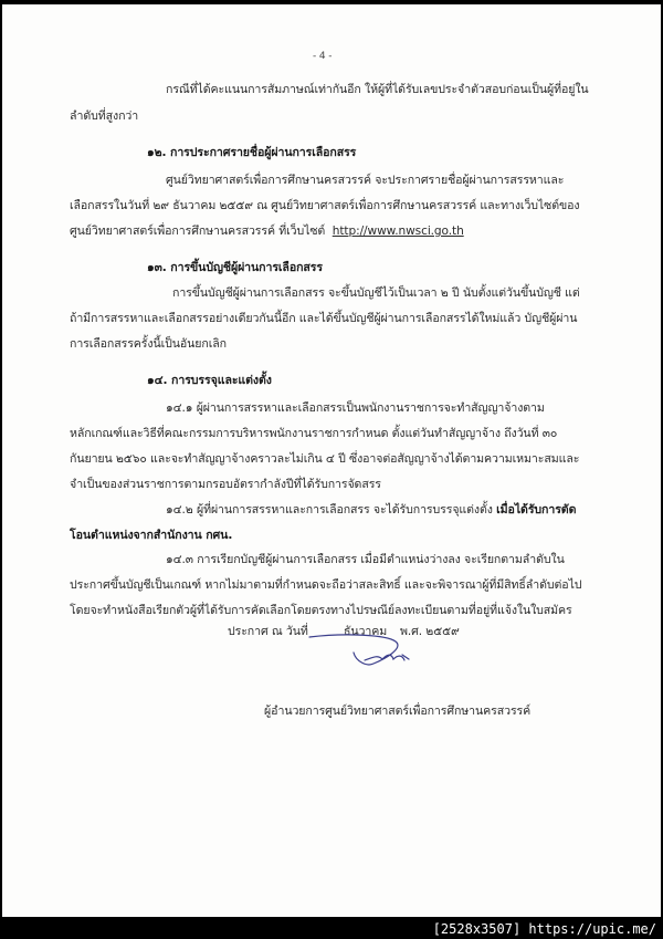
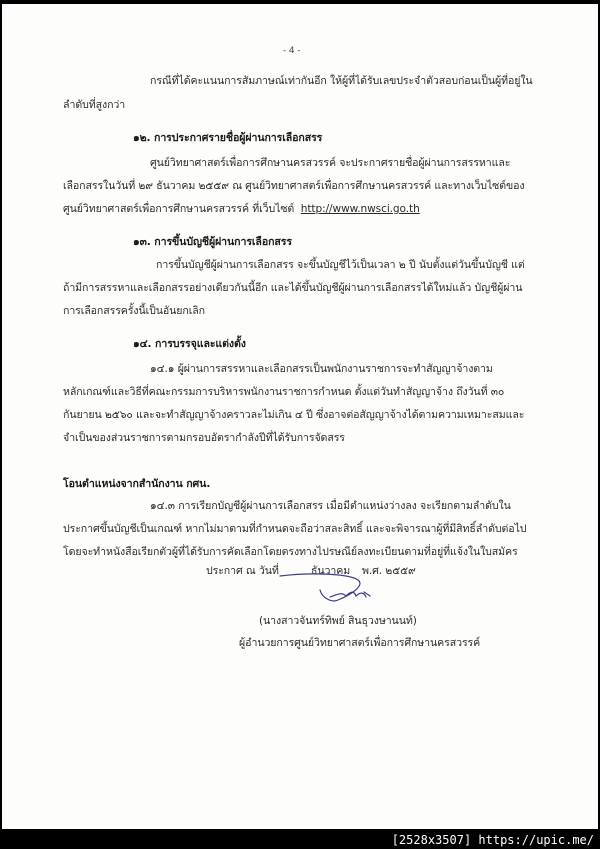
  - 4 -
  กรณีที่ได้คะแนนการสัมภาษณ์เท่ากันอีก ให้ผู้ที่ได้รับเลขประจำตัวสอบก่อนเป็นผู้ที่อยู่ใน
  ลำดับที่สูงกว่า
  ๑๒. การประกาศรายชื่อผู้ผ่านการเลือกสรร
  ศูนย์วิทยาศาสตร์เพื่อการศึกษานครสวรรค์ จะประกาศรายชื่อผู้ผ่านการสรรหาและ
  เลือกสรรในวันที่ ๒๙ ธันวาคม ๒๕๕๙ ณ ศูนย์วิทยาศาสตร์เพื่อการศึกษานครสวรรค์ และทางเว็บไซต์ของ
  ศูนย์วิทยาศาสตร์เพื่อการศึกษานครสวรรค์ ที่เว็บไซต์ http://www.nwsci.go.th
  ๑๓. การขึ้นบัญชีผู้ผ่านการเลือกสรร
  การขึ้นบัญชีผู้ผ่านการเลือกสรร จะขึ้นบัญชีไว้เป็นเวลา ๒ ปี นับตั้งแต่วันขึ้นบัญชี แต่
  ถ้ามีการสรรหาและเลือกสรรอย่างเดียวกันนี้อีก และได้ขึ้นบัญชีผู้ผ่านการเลือกสรรได้ใหม่แล้ว บัญชีผู้ผ่าน
  การเลือกสรรครั้งนี้เป็นอันยกเลิก
  ๑๔. การบรรจุและแต่งตั้ง
  ๑๔.๑ ผู้ผ่านการสรรหาและเลือกสรรเป็นพนักงานราชการจะทำสัญญาจ้างตาม
  หลักเกณฑ์และวิธีที่คณะกรรมการบริหารพนักงานราชการกำหนด ตั้งแต่วันทำสัญญาจ้าง ถึงวันที่ ๓๐
  กันยายน ๒๕๖๐ และจะทำสัญญาจ้างคราวละไม่เกิน ๔ ปี ซึ่งอาจต่อสัญญาจ้างได้ตามความเหมาะสมและ
  จำเป็นของส่วนราชการตามกรอบอัตรากำลังปีที่ได้รับการจัดสรร
- ๑๔.๒ ผู้ที่ผ่านการสรรหาและการเลือกสรร จะได้รับการบรรจุแต่งตั้ง เมื่อได้รับการตัด
  โอนตำแหน่งจากสำนักงาน กศน.
  ๑๔.๓ การเรียกบัญชีผู้ผ่านการเลือกสรร เมื่อมีตำแหน่งว่างลง จะเรียกตามลำดับใน
  ประกาศขึ้นบัญชีเป็นเกณฑ์ หากไม่มาตามที่กำหนดจะถือว่าสละสิทธิ์ และจะพิจารณาผู้ที่มีสิทธิ์ลำดับต่อไป
  โดยจะทำหนังสือเรียกตัวผู้ที่ได้รับการคัดเลือกโดยตรงทางไปรษณีย์ลงทะเบียนตามที่อยู่ที่แจ้งในใบสมัคร
  ประกาศ ณ วันที่
  ธันวาคม
  พ.ศ. ๒๕๕๙
+ (นางสาวจันทร์ทิพย์ สินธุวงษานนท์)
  ผู้อำนวยการศูนย์วิทยาศาสตร์เพื่อการศึกษานครสวรรค์
  [2528x3507] https://upic.me/
